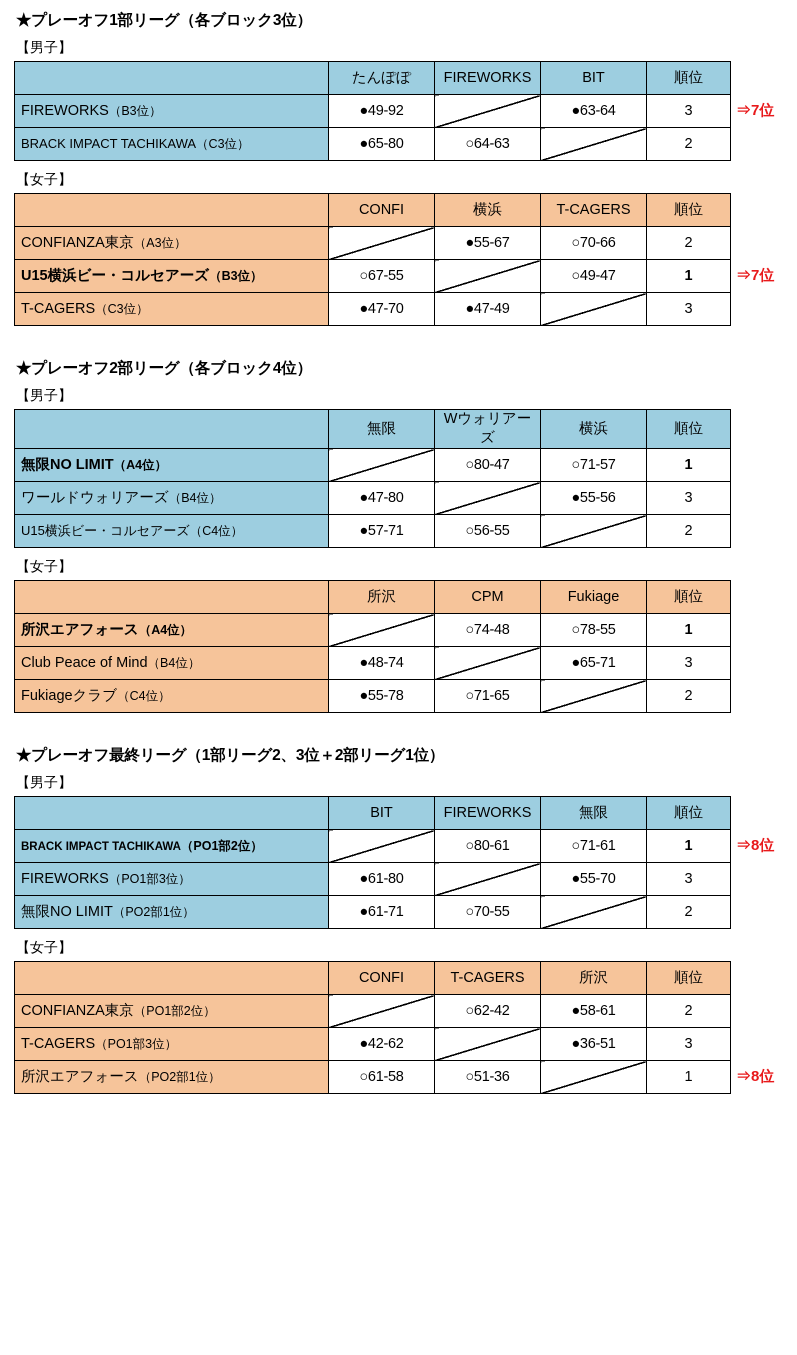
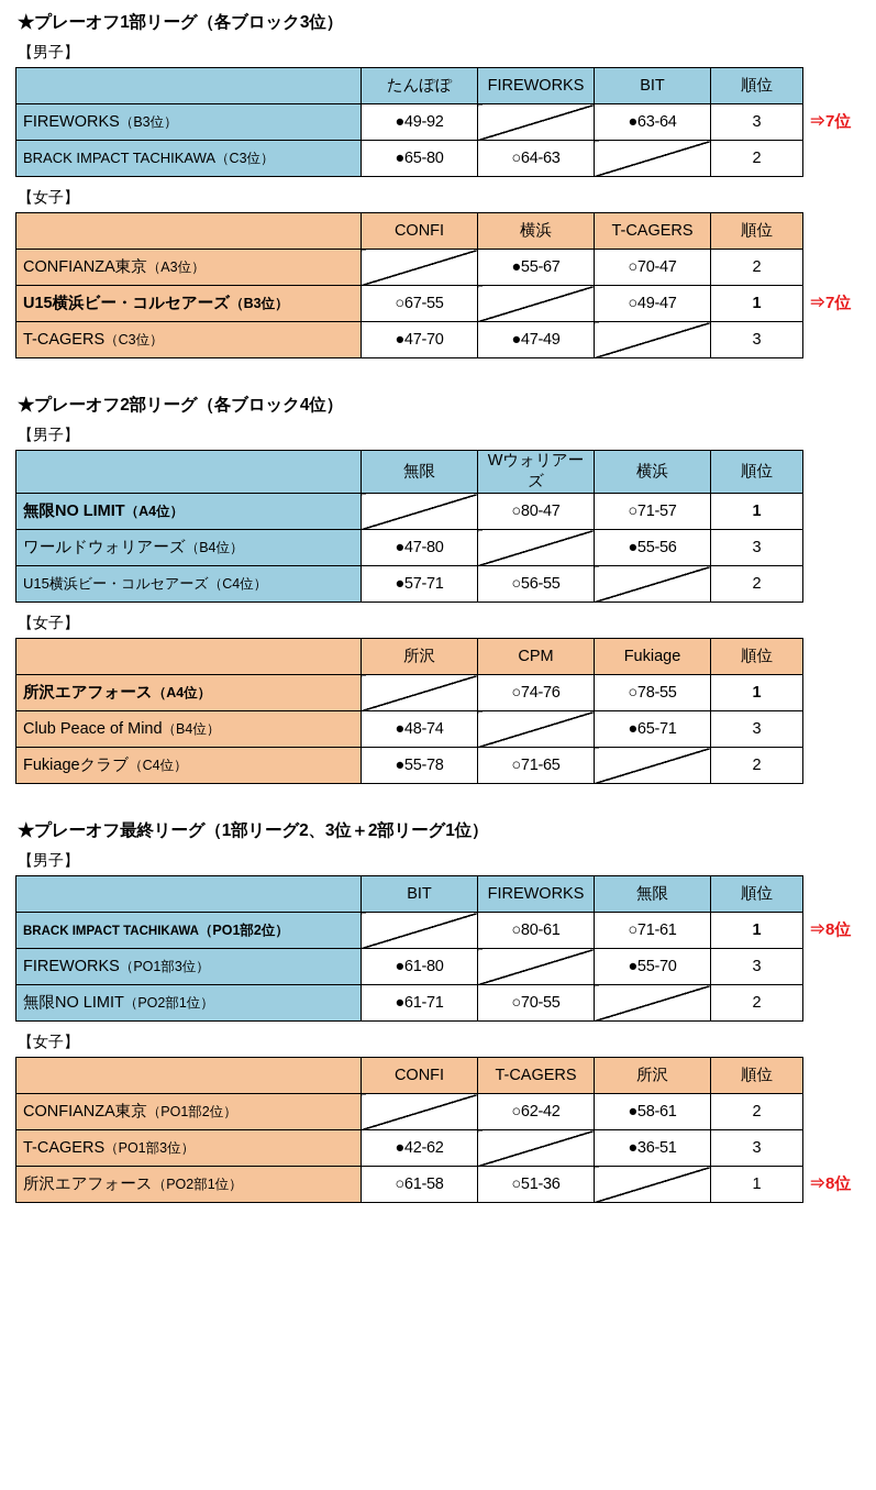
  ★プレーオフ1部リーグ（各ブロック3位）
  【男子】
  	たんぽぽ	FIREWORKS	BIT	順位
  FIREWORKS（B3位）	●49-92		●63-64	3
  BRACK IMPACT TACHIKAWA（C3位）	●65-80	○64-63		2
  ⇒7位
  【女子】
  	CONFI	横浜	T-CAGERS	順位
- CONFIANZA東京（A3位）		●55-67	○70-66	2
+ CONFIANZA東京（A3位）		●55-67	○70-47	2
  U15横浜ビー・コルセアーズ（B3位）	○67-55		○49-47	1
  T-CAGERS（C3位）	●47-70	●47-49		3
  ⇒7位
  ★プレーオフ2部リーグ（各ブロック4位）
  【男子】
  	無限	Wウォリアーズ	横浜	順位
  無限NO LIMIT（A4位）		○80-47	○71-57	1
  ワールドウォリアーズ（B4位）	●47-80		●55-56	3
  U15横浜ビー・コルセアーズ（C4位）	●57-71	○56-55		2
  【女子】
  	所沢	CPM	Fukiage	順位
- 所沢エアフォース（A4位）		○74-48	○78-55	1
+ 所沢エアフォース（A4位）		○74-76	○78-55	1
  Club Peace of Mind（B4位）	●48-74		●65-71	3
  Fukiageクラブ（C4位）	●55-78	○71-65		2
  ★プレーオフ最終リーグ（1部リーグ2、3位＋2部リーグ1位）
  【男子】
  	BIT	FIREWORKS	無限	順位
  BRACK IMPACT TACHIKAWA（PO1部2位）		○80-61	○71-61	1
  FIREWORKS（PO1部3位）	●61-80		●55-70	3
  無限NO LIMIT（PO2部1位）	●61-71	○70-55		2
  ⇒8位
  【女子】
  	CONFI	T-CAGERS	所沢	順位
  CONFIANZA東京（PO1部2位）		○62-42	●58-61	2
  T-CAGERS（PO1部3位）	●42-62		●36-51	3
  所沢エアフォース（PO2部1位）	○61-58	○51-36		1
  ⇒8位
